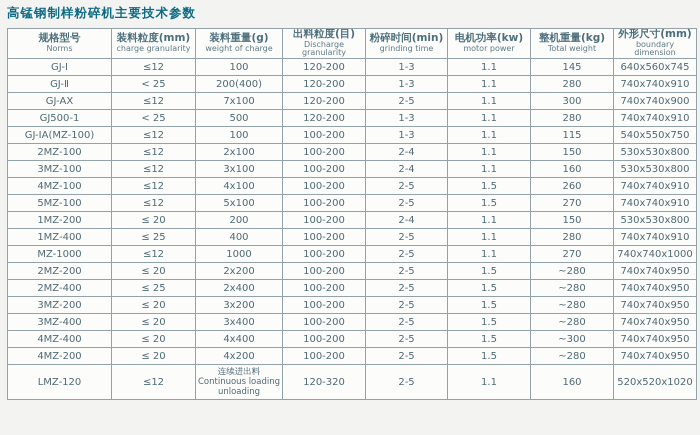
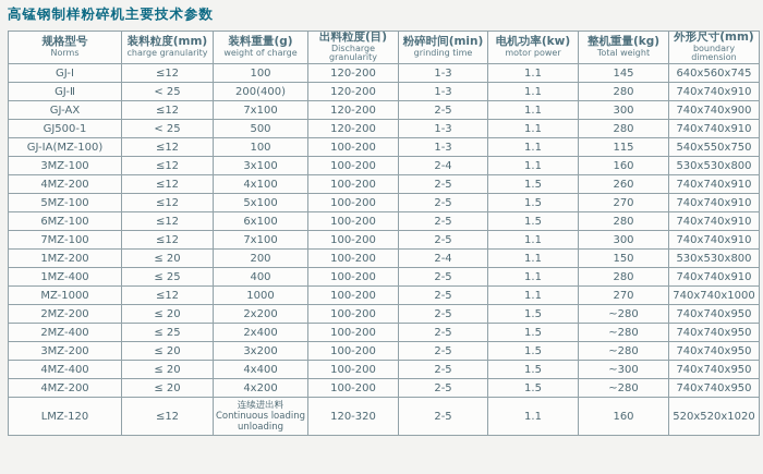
  高锰钢制样粉碎机主要技术参数
  规格型号Norms	装料粒度(mm)charge granularity	装料重量(g)weight of charge	出料粒度(目)Discharge granularity	粉碎时间(min)grinding time	电机功率(kw)motor power	整机重量(kg)Total weight	外形尺寸(mm)boundary dimension
  GJ-Ⅰ	≤12	100	120-200	1-3	1.1	145	640x560x745
  GJ-Ⅱ	< 25	200(400)	120-200	1-3	1.1	280	740x740x910
  GJ-AX	≤12	7x100	120-200	2-5	1.1	300	740x740x900
  GJ500-1	< 25	500	120-200	1-3	1.1	280	740x740x910
  GJ-ⅠA(MZ-100)	≤12	100	100-200	1-3	1.1	115	540x550x750
- 2MZ-100	≤12	2x100	100-200	2-4	1.1	150	530x530x800
  3MZ-100	≤12	3x100	100-200	2-4	1.1	160	530x530x800
- 4MZ-100	≤12	4x100	100-200	2-5	1.5	260	740x740x910
+ 4MZ-200	≤12	4x100	100-200	2-5	1.5	260	740x740x910
  5MZ-100	≤12	5x100	100-200	2-5	1.5	270	740x740x910
+ 6MZ-100	≤12	6x100	100-200	2-5	1.5	280	740x740x910
+ 7MZ-100	≤12	7x100	100-200	2-5	1.1	300	740x740x910
  1MZ-200	≤ 20	200	100-200	2-4	1.1	150	530x530x800
  1MZ-400	≤ 25	400	100-200	2-5	1.1	280	740x740x910
  MZ-1000	≤12	1000	100-200	2-5	1.1	270	740x740x1000
  2MZ-200	≤ 20	2x200	100-200	2-5	1.5	~280	740x740x950
  2MZ-400	≤ 25	2x400	100-200	2-5	1.5	~280	740x740x950
  3MZ-200	≤ 20	3x200	100-200	2-5	1.5	~280	740x740x950
- 3MZ-400	≤ 20	3x400	100-200	2-5	1.5	~280	740x740x950
  4MZ-400	≤ 20	4x400	100-200	2-5	1.5	~300	740x740x950
  4MZ-200	≤ 20	4x200	100-200	2-5	1.5	~280	740x740x950
  LMZ-120	≤12	连续进出料 Continuous loading unloading	120-320	2-5	1.1	160	520x520x1020
